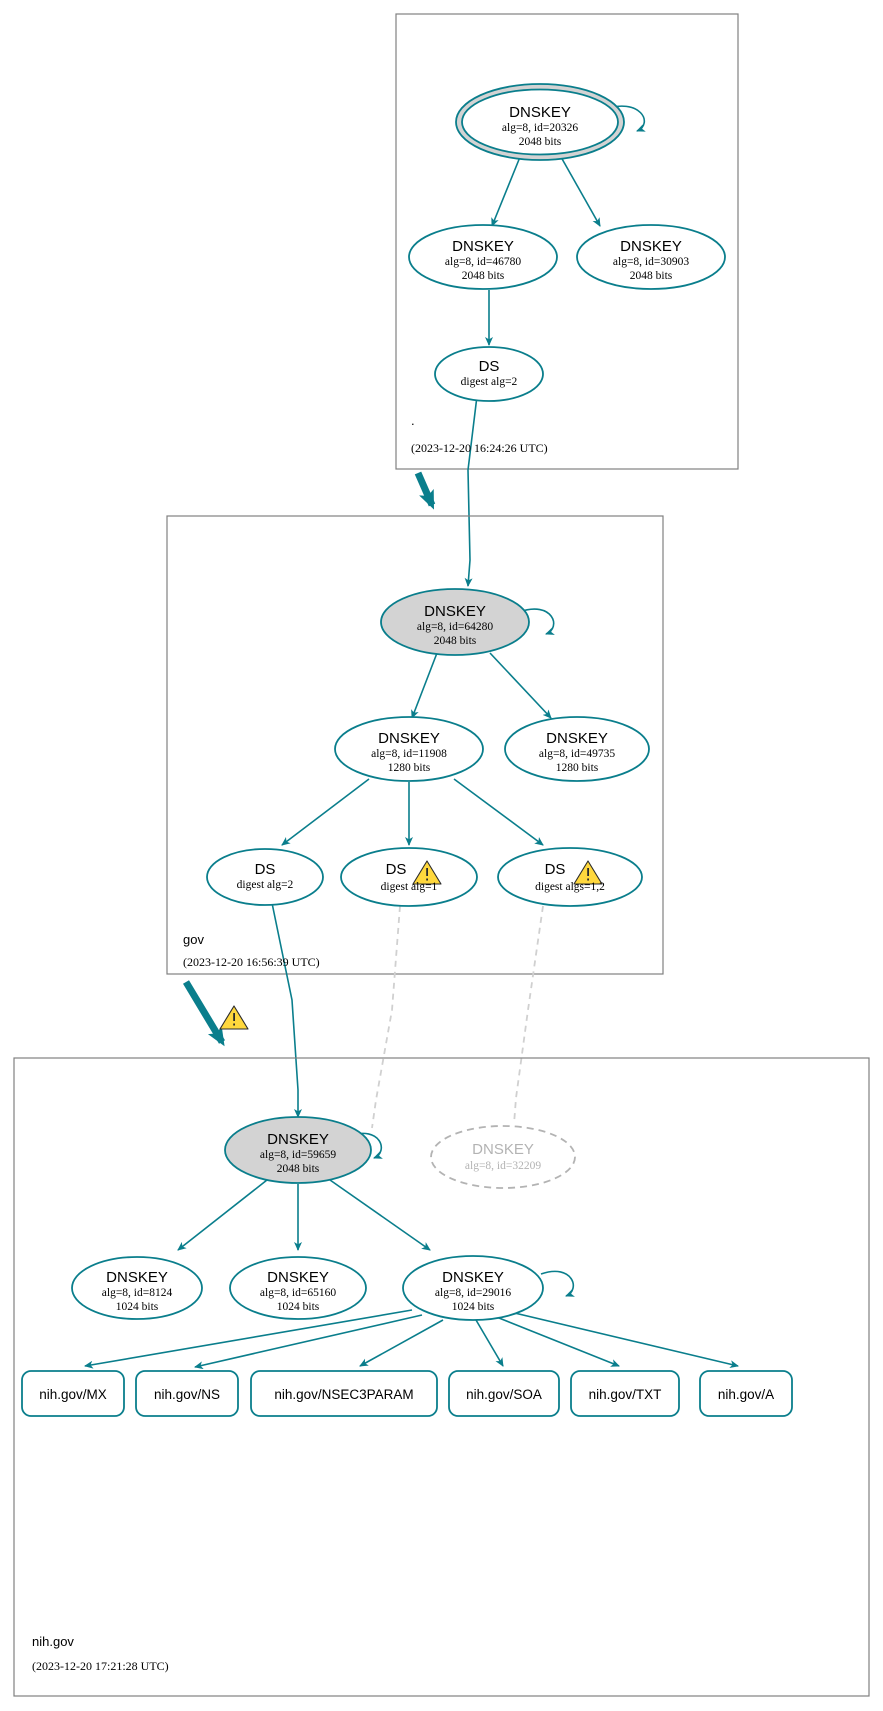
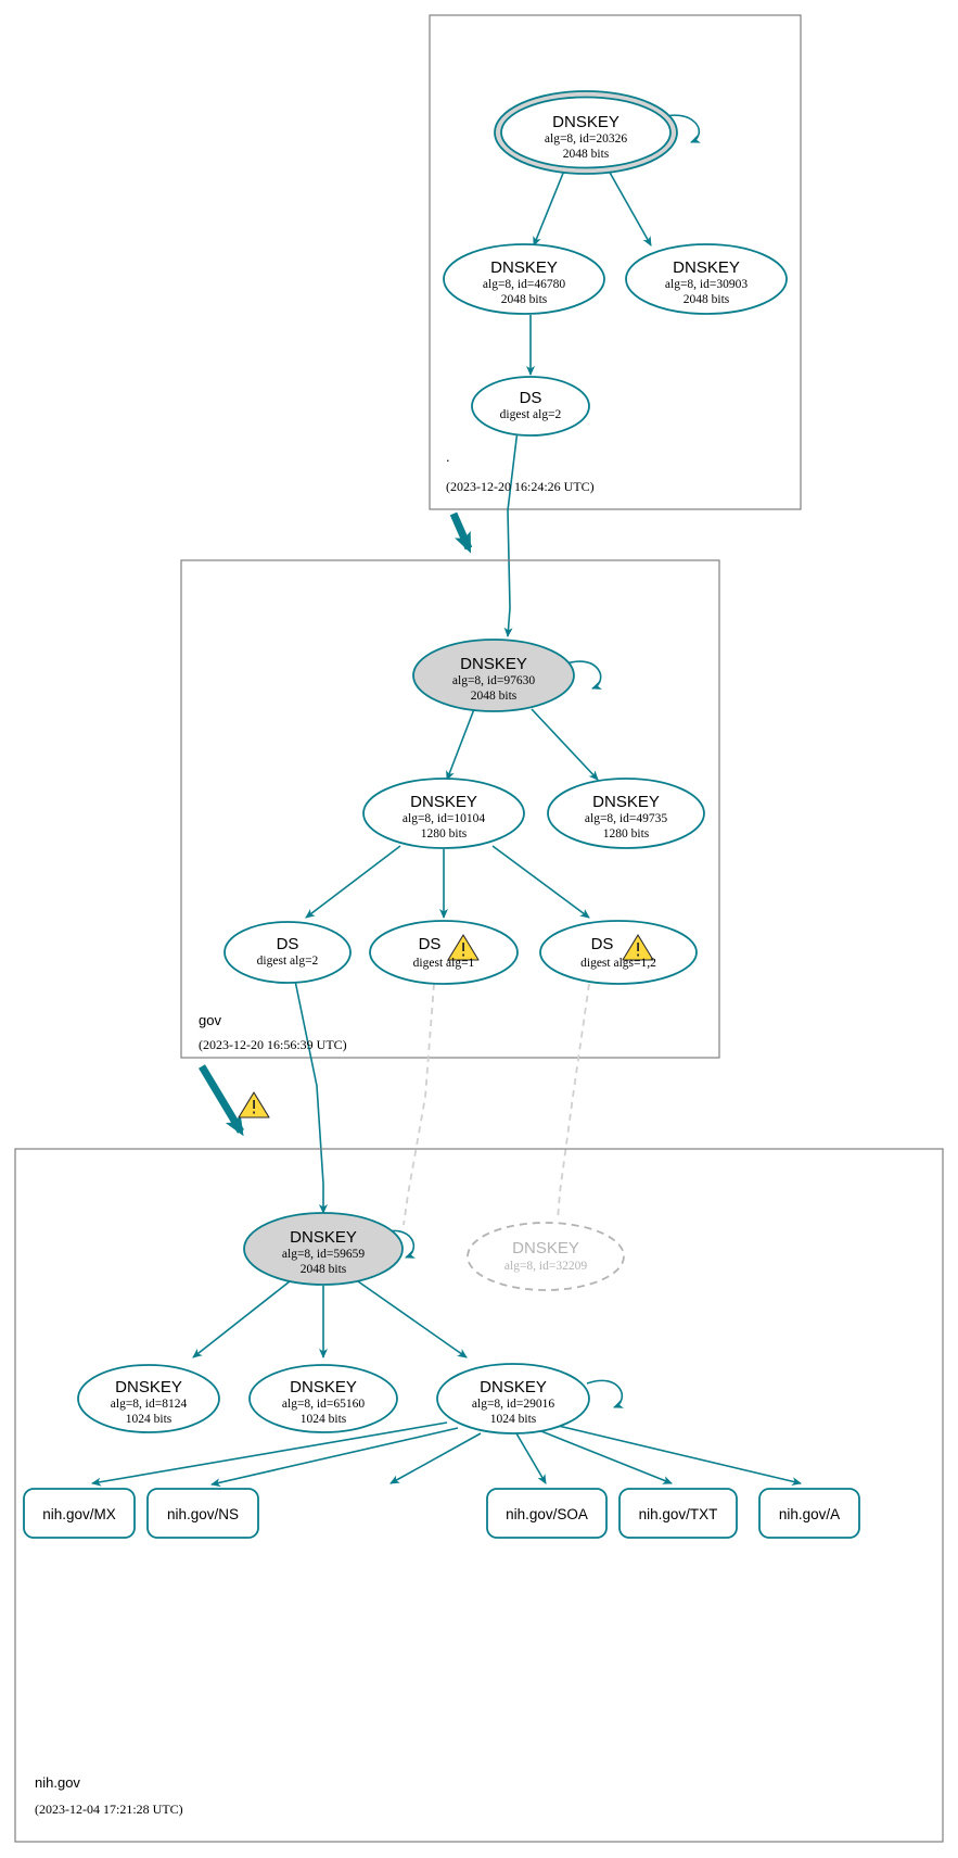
  DNSKEY
  alg=8, id=20326
  2048 bits
  DNSKEY
  alg=8, id=46780
  2048 bits
  DNSKEY
  alg=8, id=30903
  2048 bits
  DS
  digest alg=2
  .
  (2023-12-20 16:24:26 UTC)
  DNSKEY
- alg=8, id=64280
+ alg=8, id=97630
  2048 bits
  DNSKEY
- alg=8, id=11908
+ alg=8, id=10104
  1280 bits
  DNSKEY
  alg=8, id=49735
  1280 bits
  DS
  digest alg=2
  DS
  digest alg=1
  DS
  digest algs=1,2
  gov
  (2023-12-20 16:56:39 UTC)
  DNSKEY
  alg=8, id=59659
  2048 bits
  DNSKEY
  alg=8, id=32209
  DNSKEY
  alg=8, id=8124
  1024 bits
  DNSKEY
  alg=8, id=65160
  1024 bits
  DNSKEY
  alg=8, id=29016
  1024 bits
  nih.gov/MX
  nih.gov/NS
- nih.gov/NSEC3PARAM
  nih.gov/SOA
  nih.gov/TXT
  nih.gov/A
  nih.gov
- (2023-12-20 17:21:28 UTC)
+ (2023-12-04 17:21:28 UTC)
